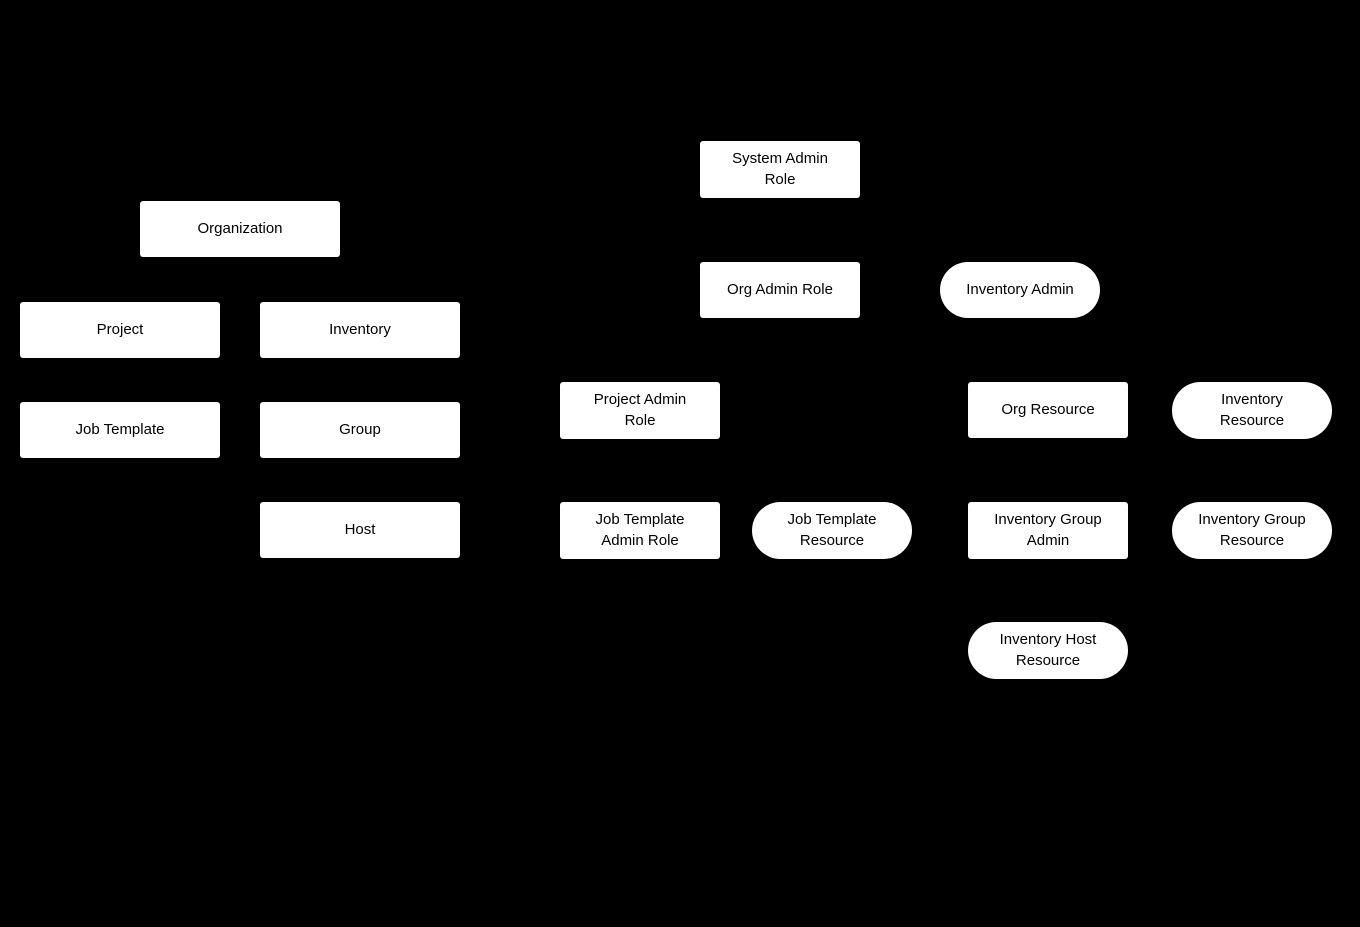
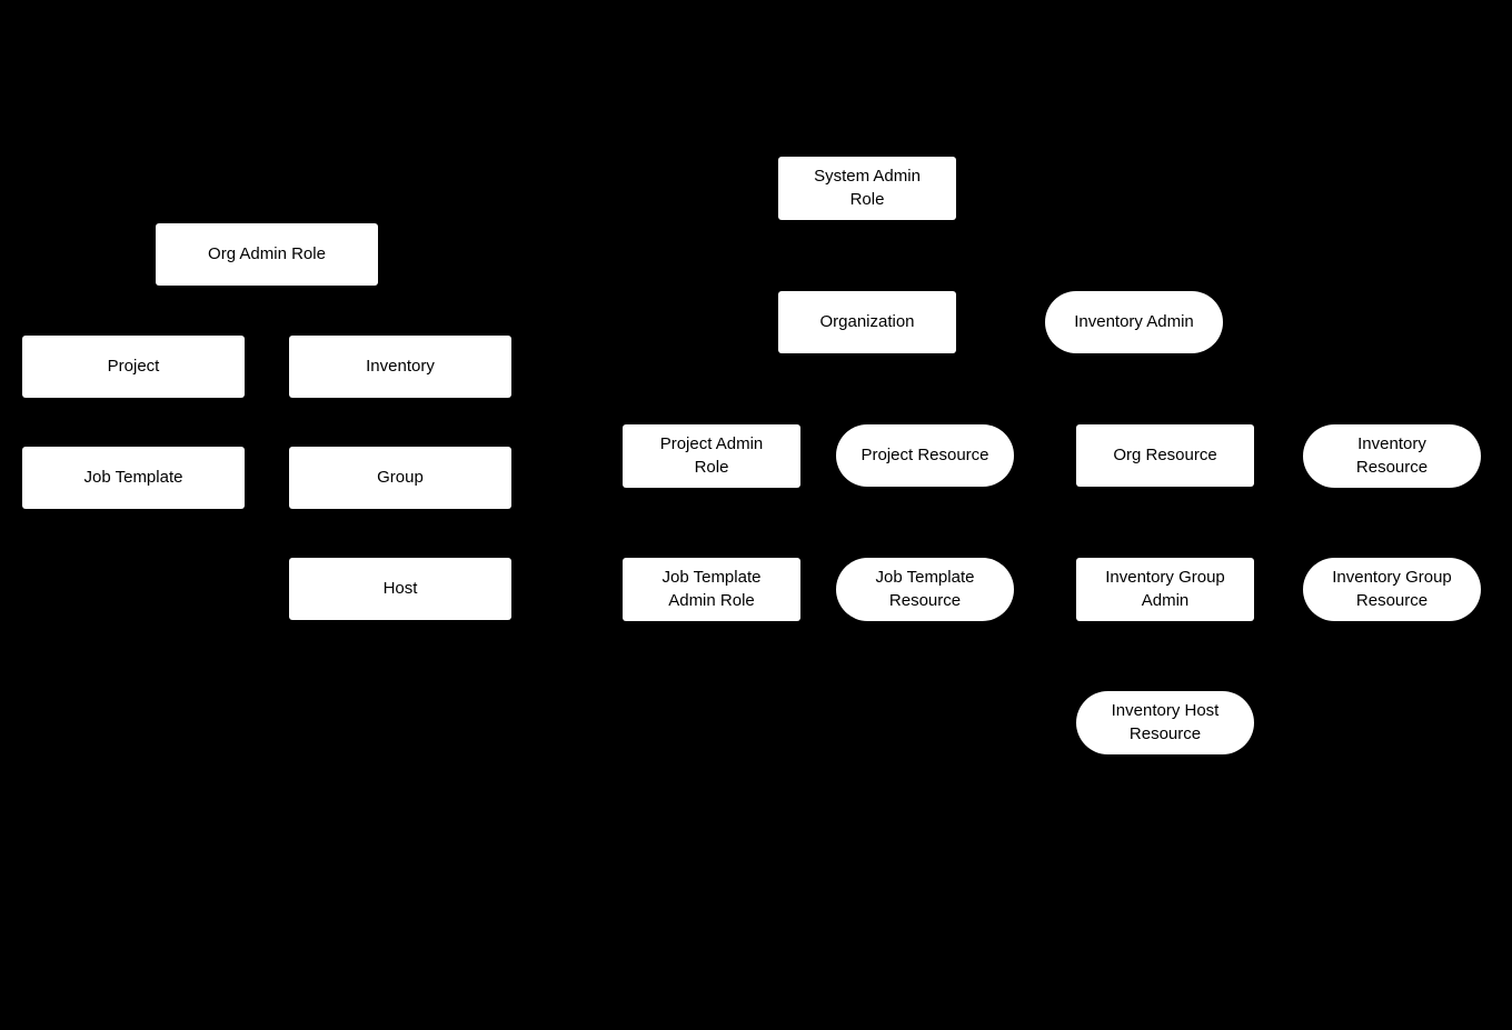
- Organization
+ Org Admin Role
  Project
  Inventory
  Job Template
  Group
  Host
  System Admin
  Role
- Org Admin Role
+ Organization
  Inventory Admin
  Project Admin
  Role
+ Project Resource
  Org Resource
  Inventory
  Resource
  Job Template
  Admin Role
  Job Template
  Resource
  Inventory Group
  Admin
  Inventory Group
  Resource
  Inventory Host
  Resource
